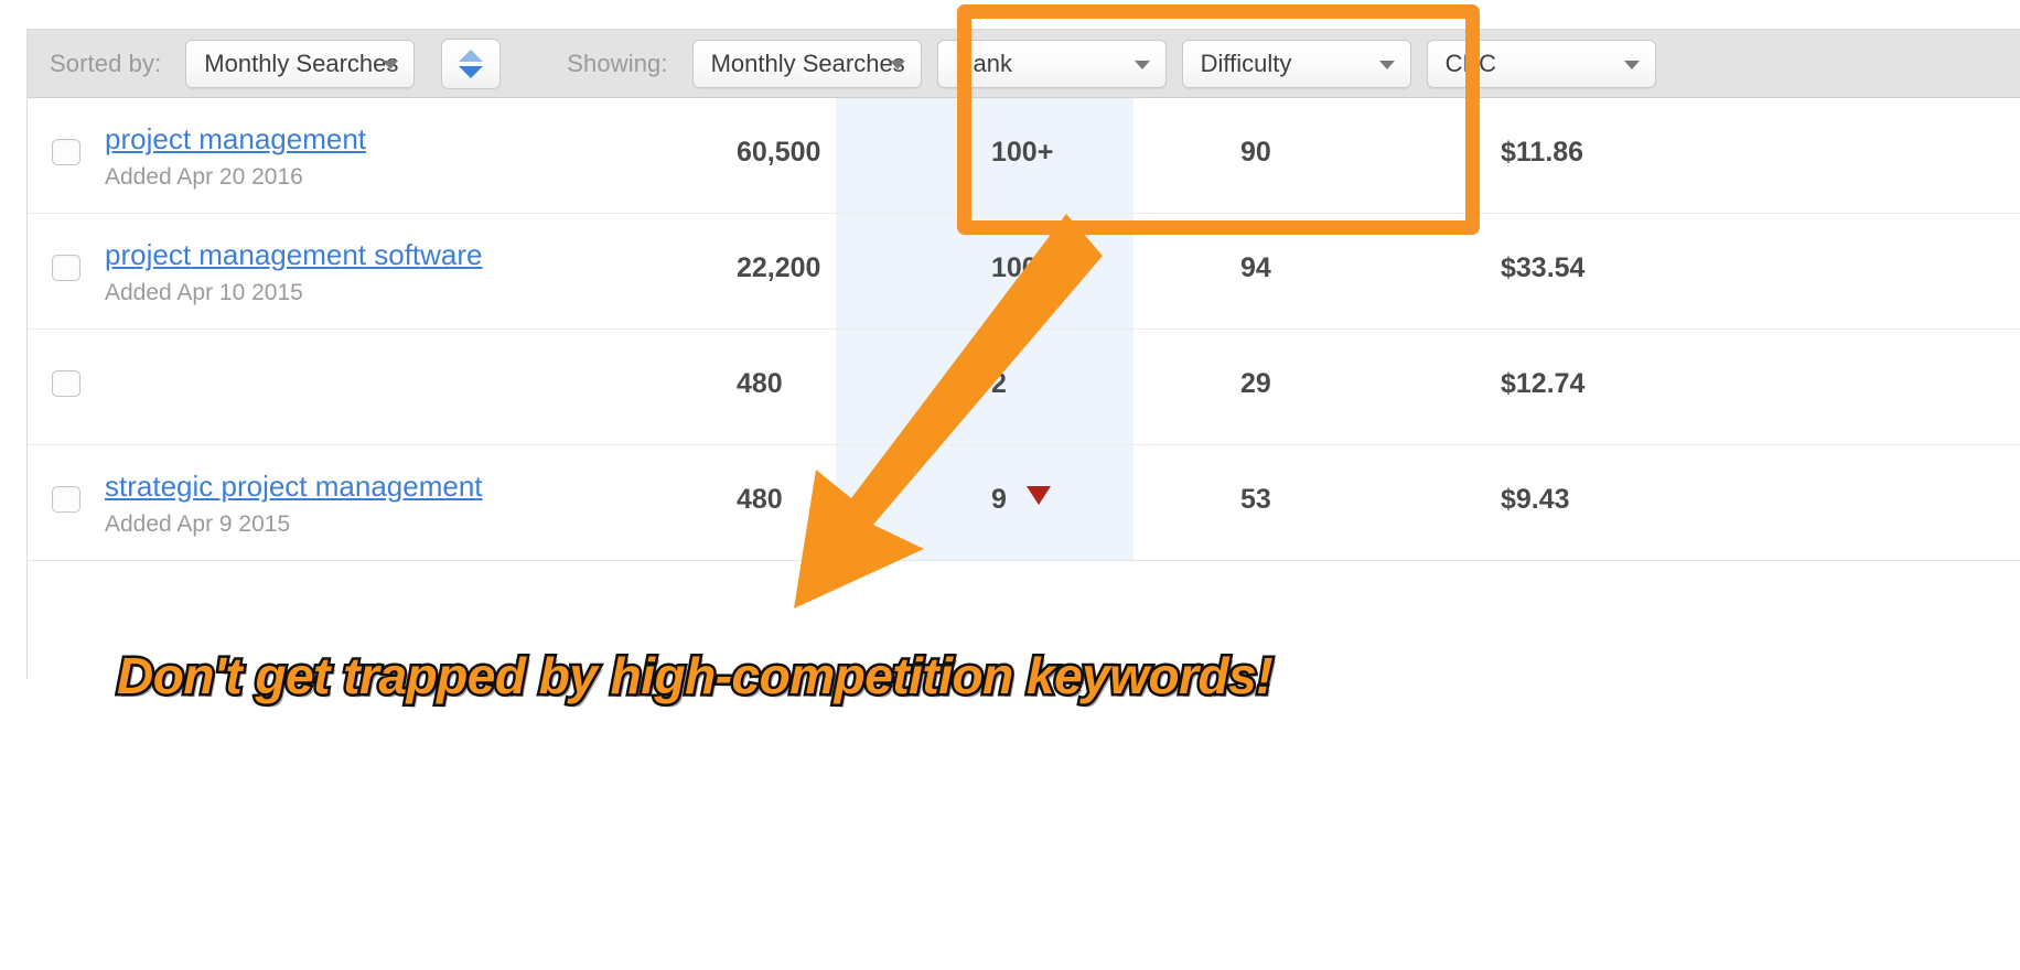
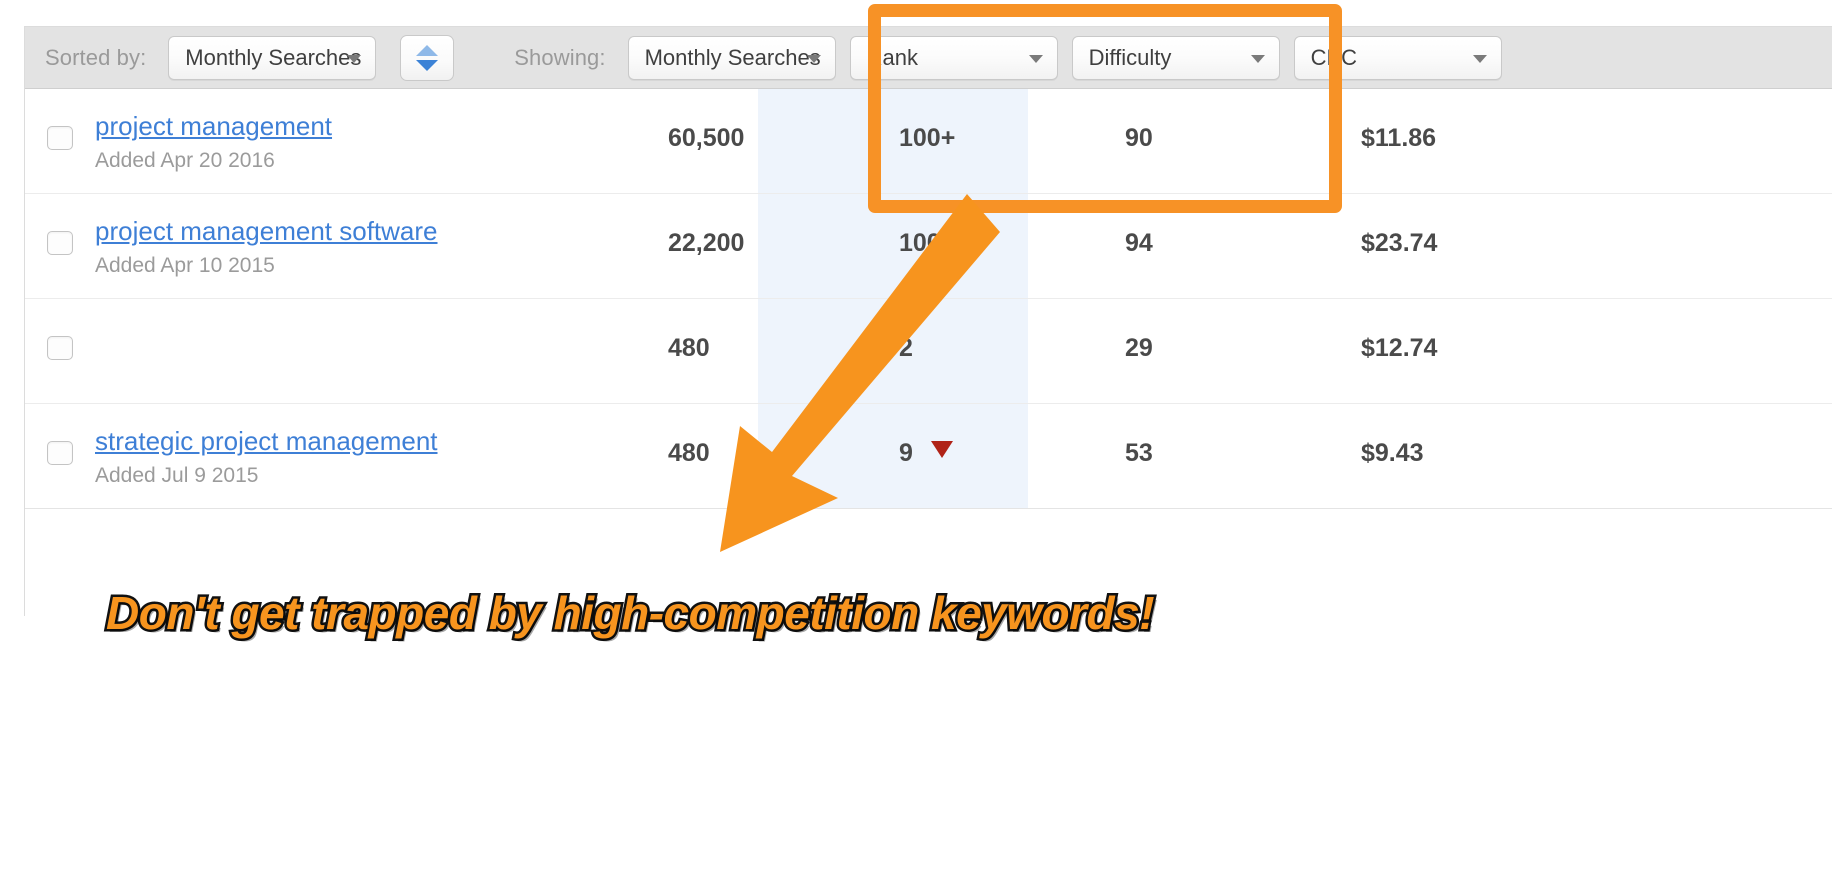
  Sorted by:
  Monthly Searches
  Showing:
  Monthly Searches
  Rank
  Difficulty
  CPC
  project management
  Added Apr 20 2016
  60,500
  100+
  90
  $11.86
  project management software
  Added Apr 10 2015
  22,200
  94
- $33.54
+ $23.74
  480
  2
  29
  $12.74
  strategic project management
- Added Apr 9 2015
+ Added Jul 9 2015
  480
  9
  53
  $9.43
  Don't get trapped by high-competition keywords!
